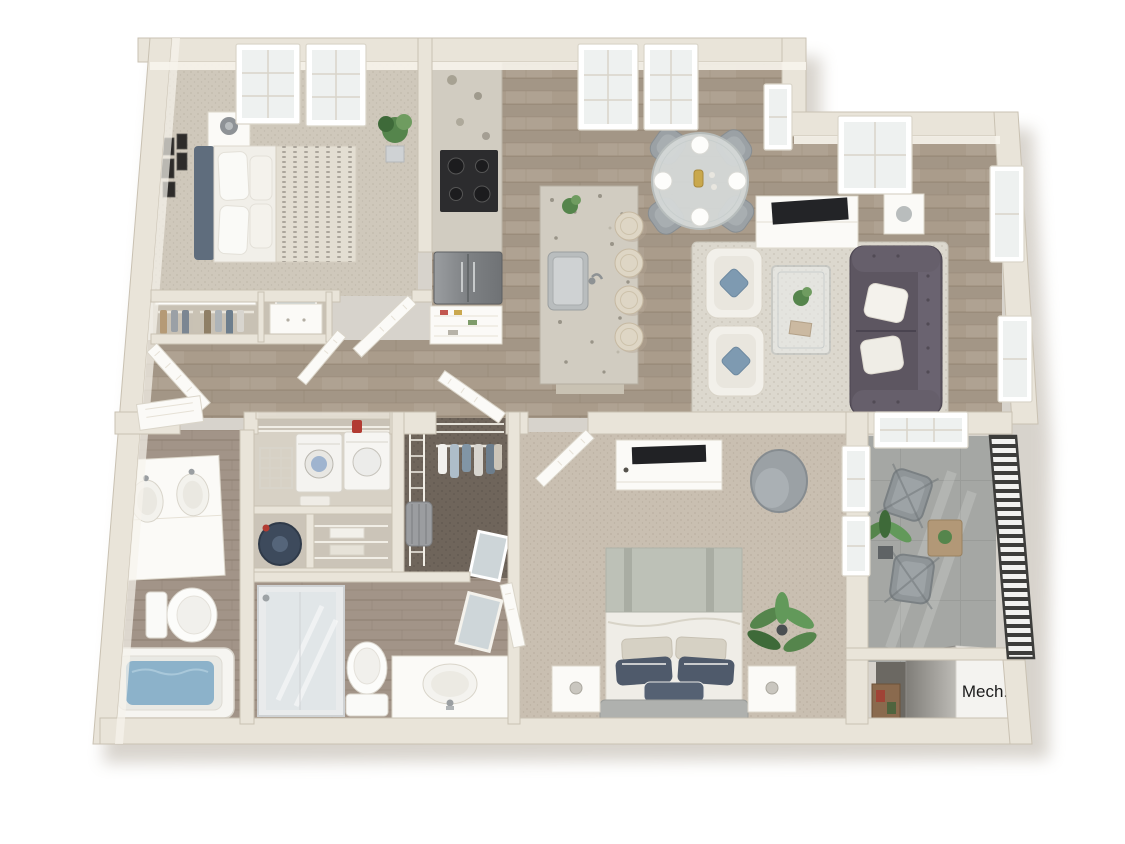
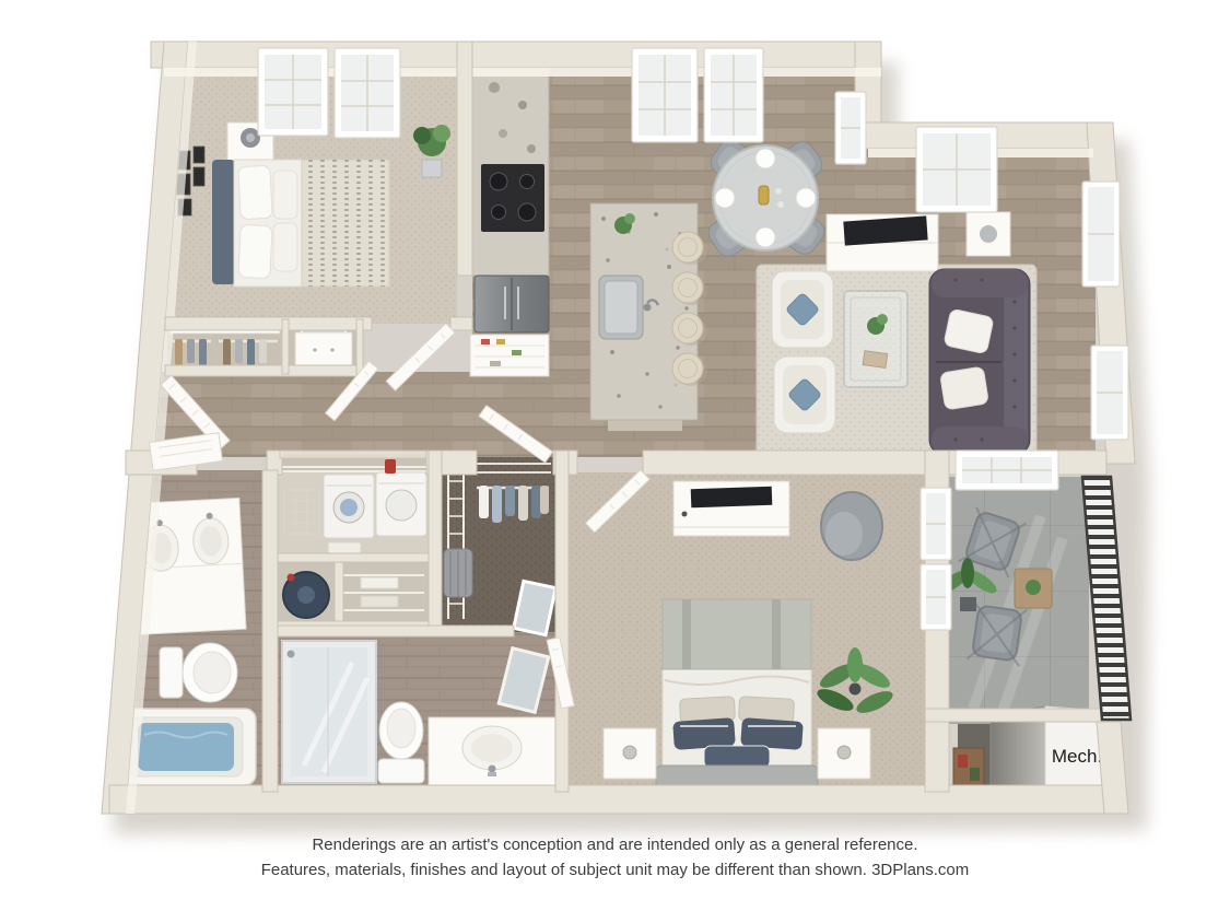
  Mech
+ Renderings are an artist's conception and are intended only as a general reference.
+ Features, materials, finishes and layout of subject unit may be different than shown. 3DPlans.com
